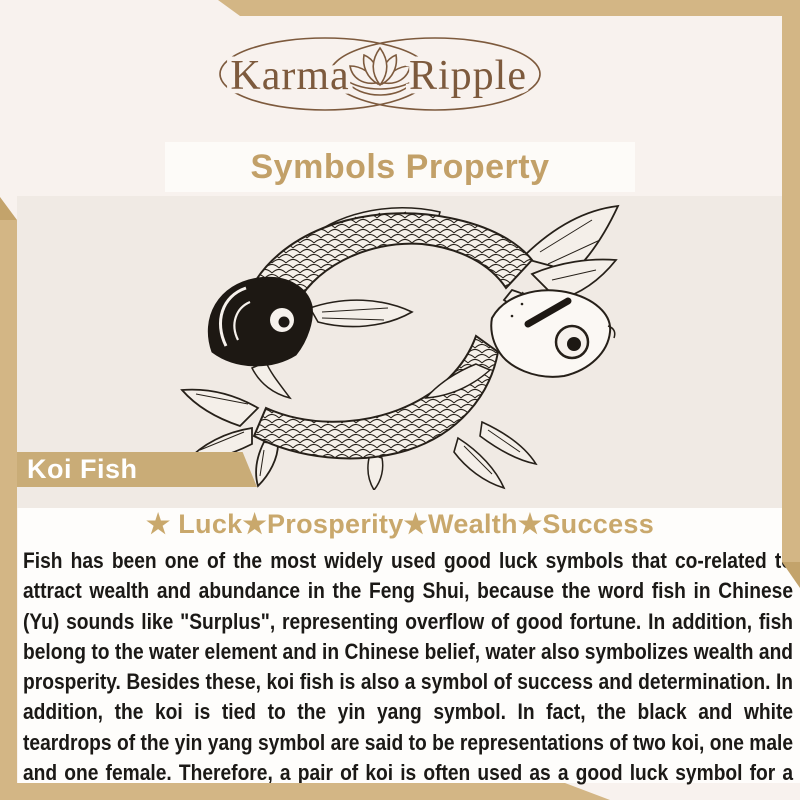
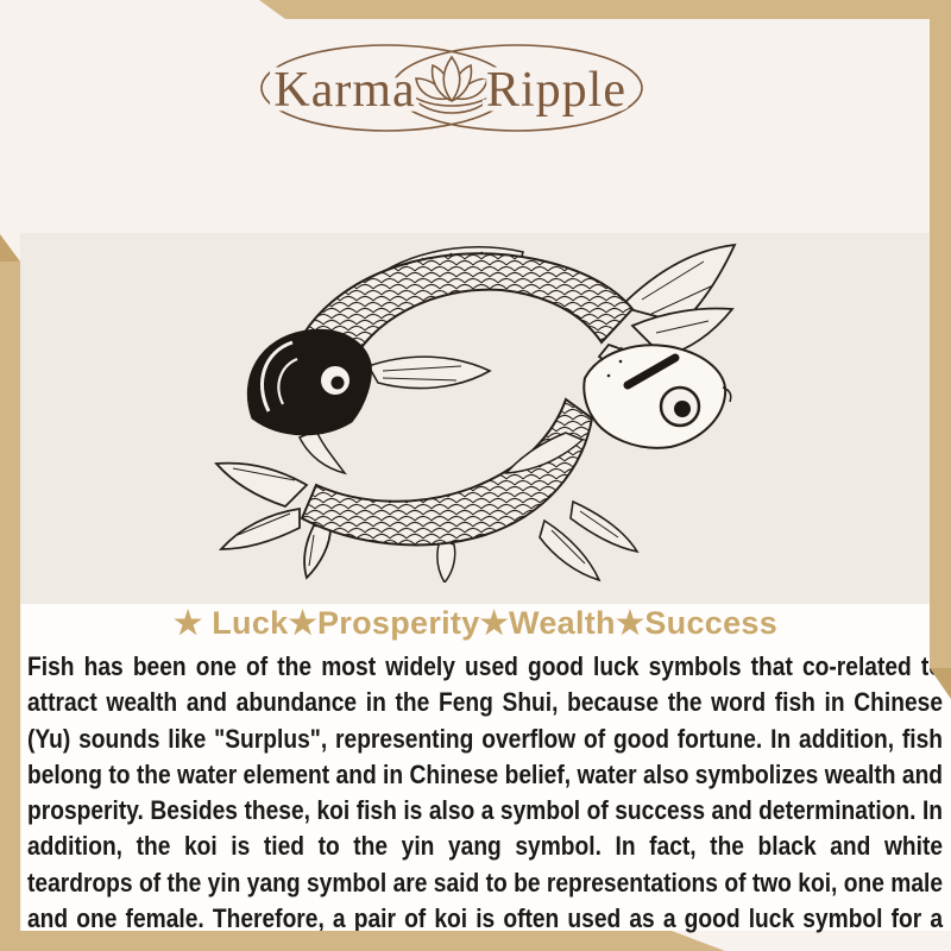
  Karma
  Ripple
- Symbols Property
- Koi Fish
  ★ Luck★Prosperity★Wealth★Success
  Fish has been one of the most widely used good luck symbols that co-related t attract wealth and abundance in the Feng Shui, because the word fish in Chinese (Yu) sounds like "Surplus", representing overflow of good fortune. In addition, fish belong to the water element and in Chinese belief, water also symbolizes wealth and prosperity. Besides these, koi fish is also a symbol of success and determination. In addition, the koi is tied to the yin yang symbol. In fact, the black and white teardrops of the yin yang symbol are said to be representations of two koi, one male and one female. Therefore, a pair of koi is often used as a good luck symbol for a
